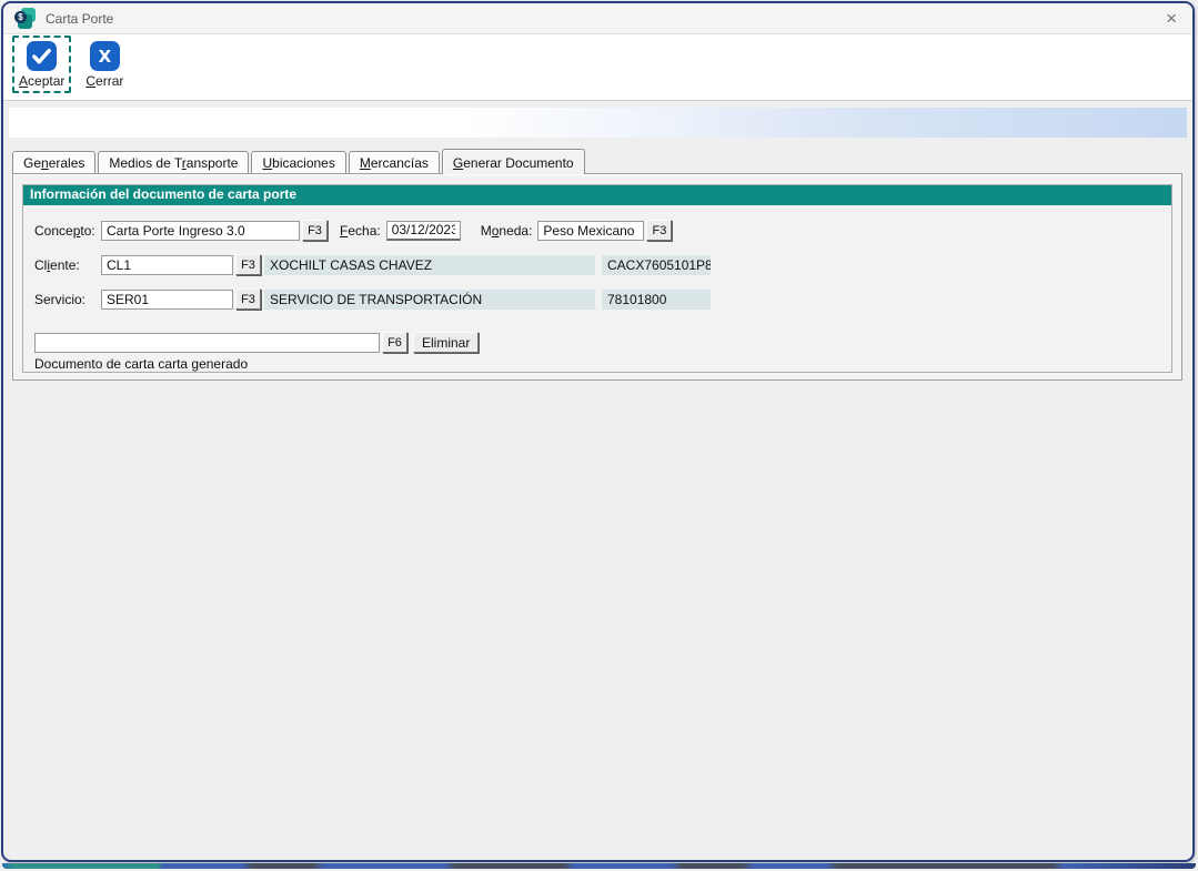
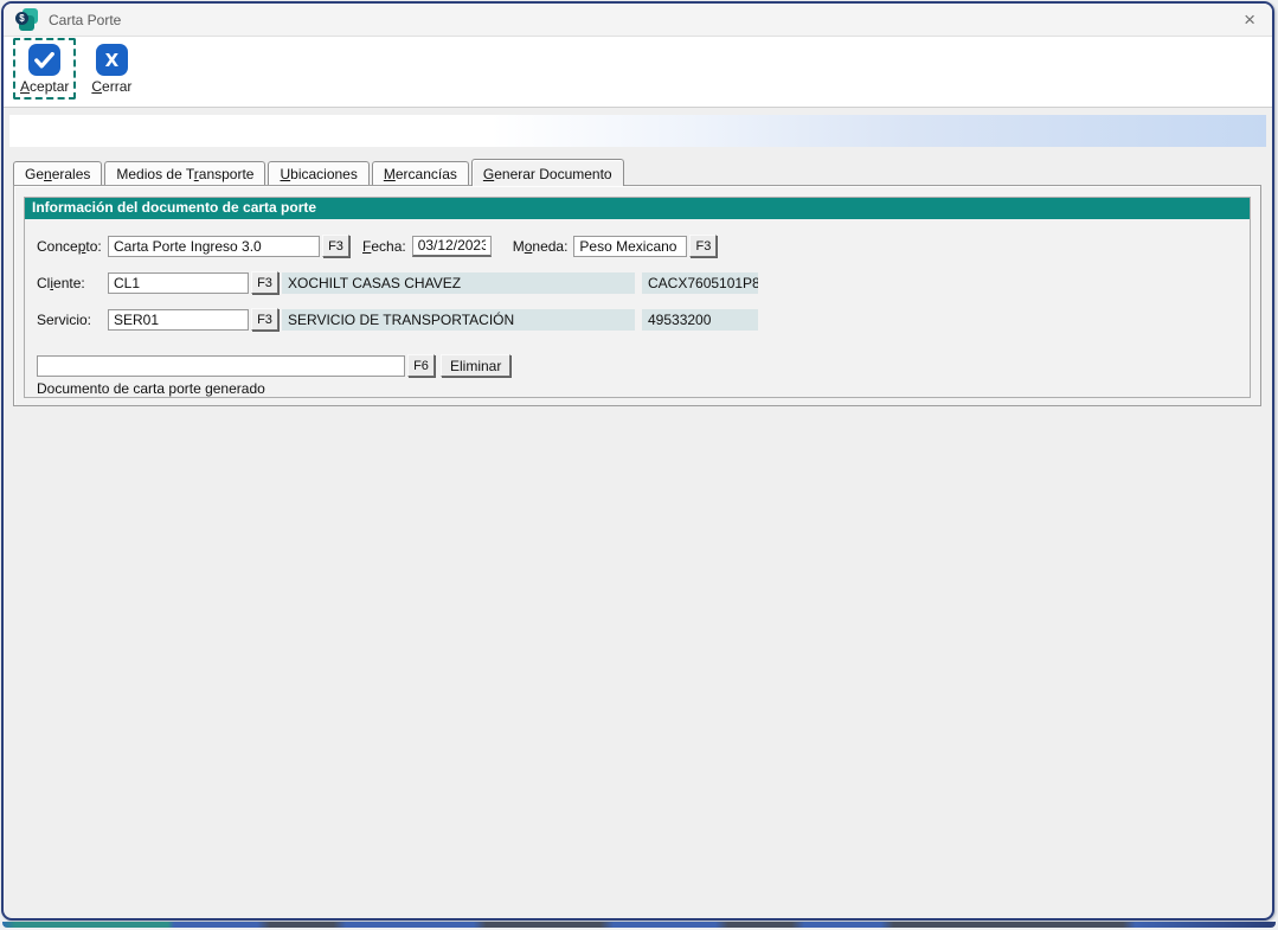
  $
  Carta Porte
  ×
  Aceptar
  X
  Cerrar
  Generales
  Medios de Transporte
  Ubicaciones
  Mercancías
  Generar Documento
  Información del documento de carta porte
  Concepto:
  Carta Porte Ingreso 3.0
  F3
  Fecha:
  03/12/2023
  Moneda:
  Peso Mexicano
  F3
  Cliente:
  CL1
  F3
  XOCHILT CASAS CHAVEZ
  CACX7605101P8
  Servicio:
  SER01
  F3
  SERVICIO DE TRANSPORTACIÓN
- 78101800
+ 49533200
  F6
  Eliminar
- Documento de carta carta generado
+ Documento de carta porte generado
